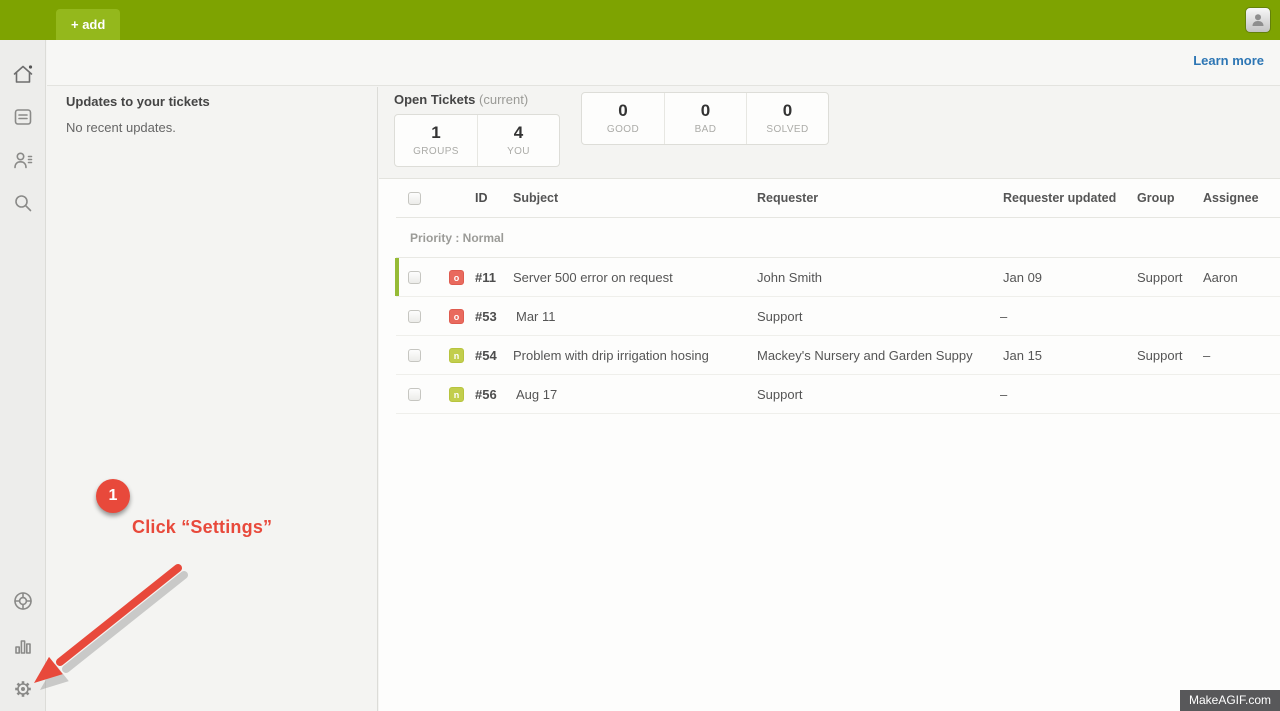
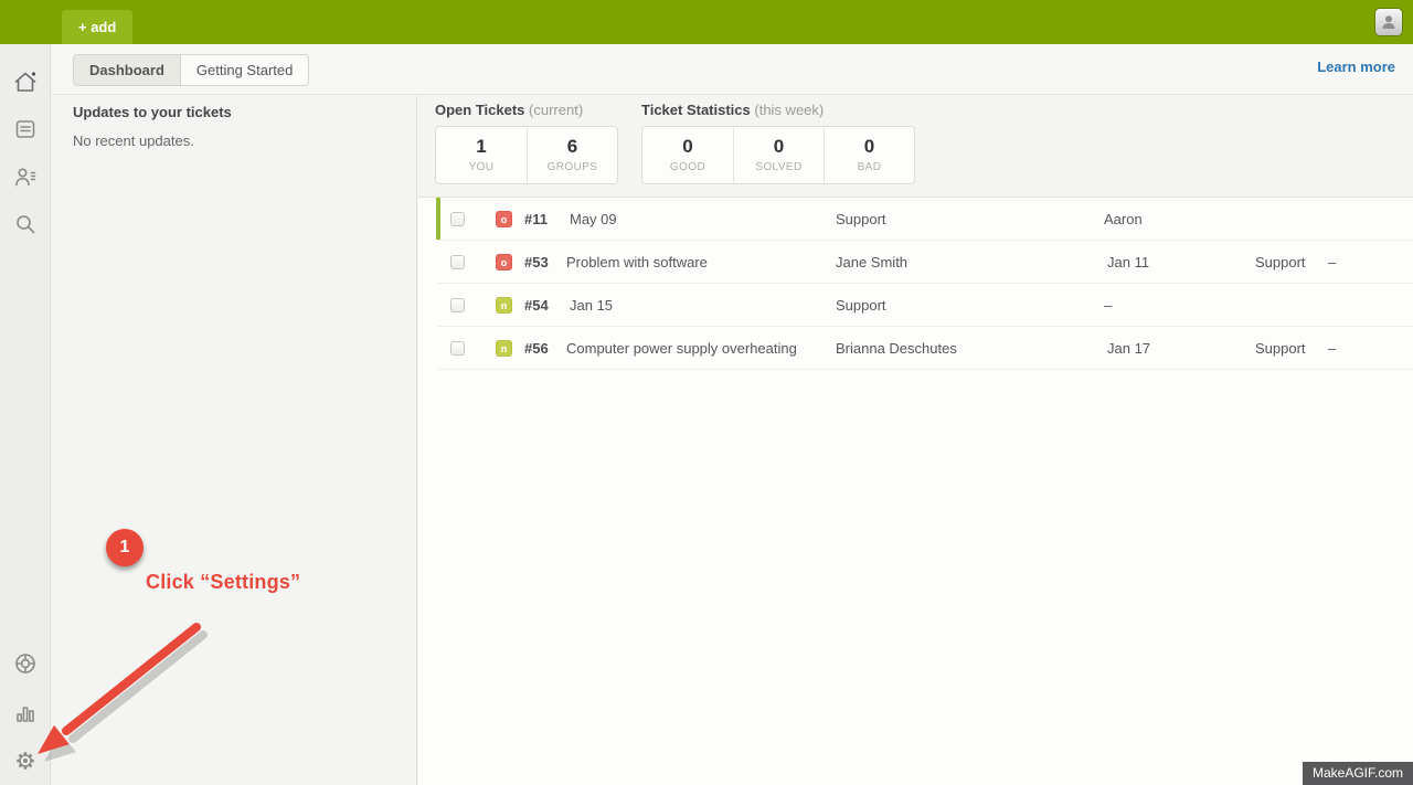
  + add
+ Dashboard
+ Getting Started
  Learn more
  Updates to your tickets
  No recent updates.
  Open Tickets (current)
  1
- GROUPS
+ YOU
- 4
+ 6
- YOU
+ GROUPS
+ Ticket Statistics (this week)
  0
  GOOD
  0
- BAD
+ SOLVED
  0
- SOLVED
+ BAD
- ID
- Subject
- Requester
- Requester updated
- Group
- Assignee
- Priority : Normal
  o
  #11
- Server 500 error on request
- John Smith
- Jan 09
+ May 09
  Support
  Aaron
  o
  #53
+ Problem with software
+ Jane Smith
- Mar 11
+ Jan 11
  Support
  –
  n
  #54
- Problem with drip irrigation hosing
- Mackey's Nursery and Garden Suppy
  Jan 15
  Support
  –
  n
  #56
+ Computer power supply overheating
+ Brianna Deschutes
- Aug 17
+ Jan 17
  Support
  –
  1
  Click “Settings”
  MakeAGIF.com
